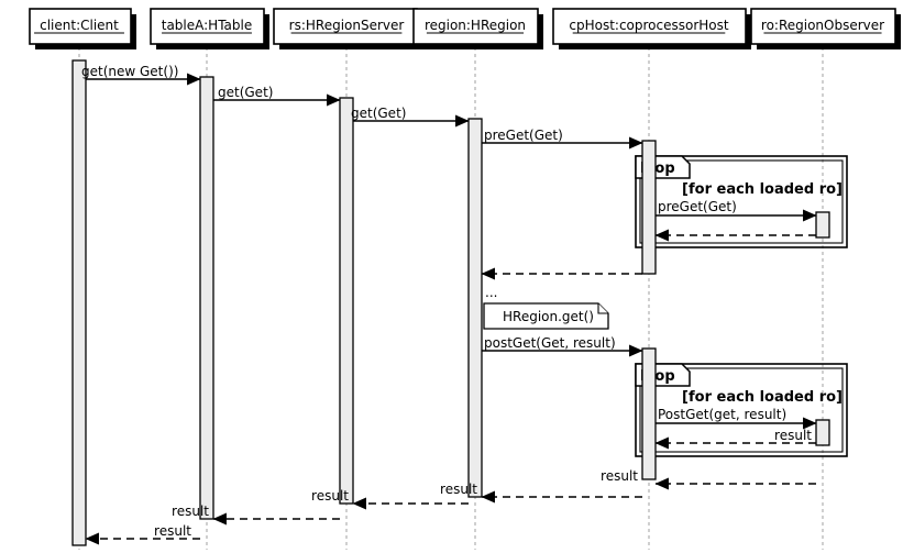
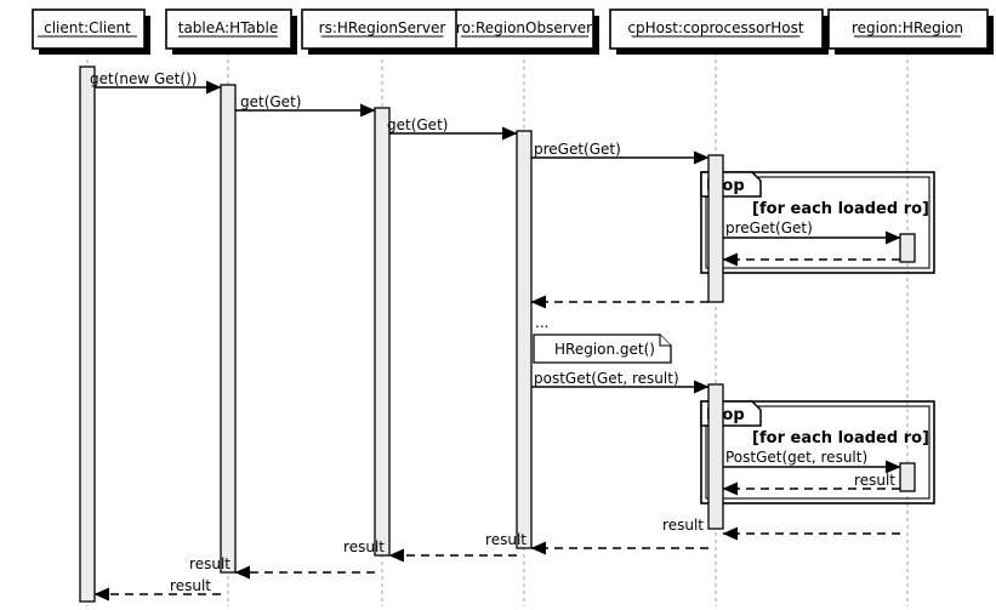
  [for each loaded ro]
  [for each loaded ro]
  get(new Get())
  get(Get)
  get(Get)
  preGet(Get)
  preGet(Get)
  postGet(Get, result)
  PostGet(get, result)
  result
  result
  result
  result
  result
  result
  HRegion.get()
  ...
  client:Client
  tableA:HTable
  rs:HRegionServer
- region:HRegion
+ ro:RegionObserver
  cpHost:coprocessorHost
- ro:RegionObserver
+ region:HRegion
